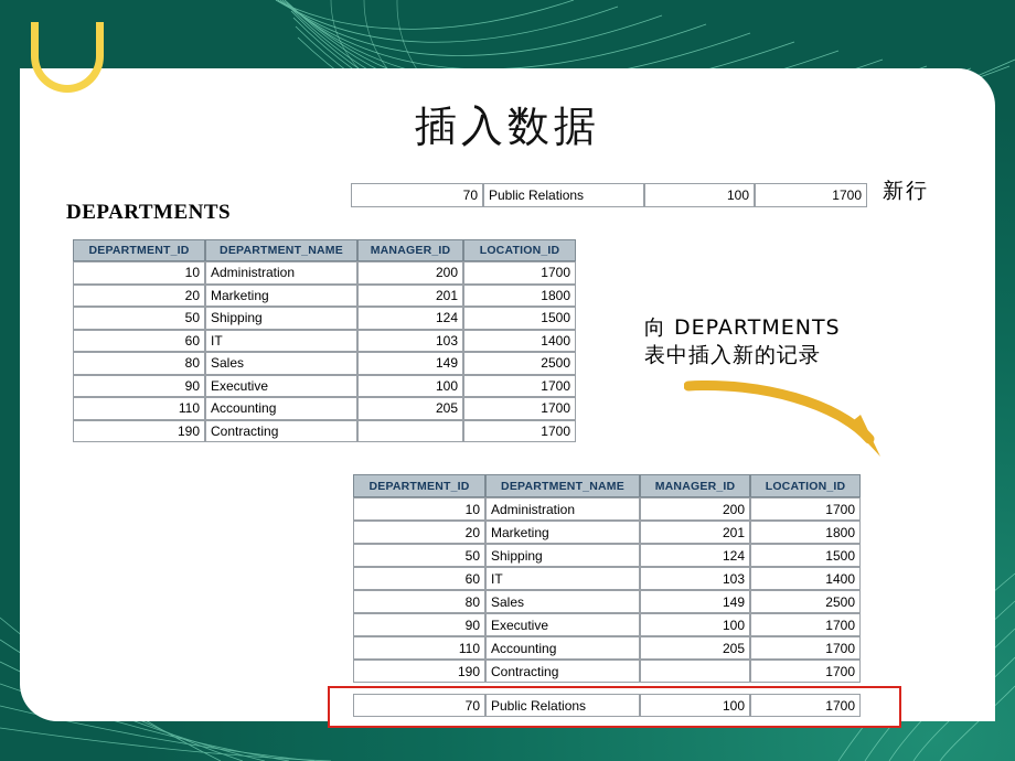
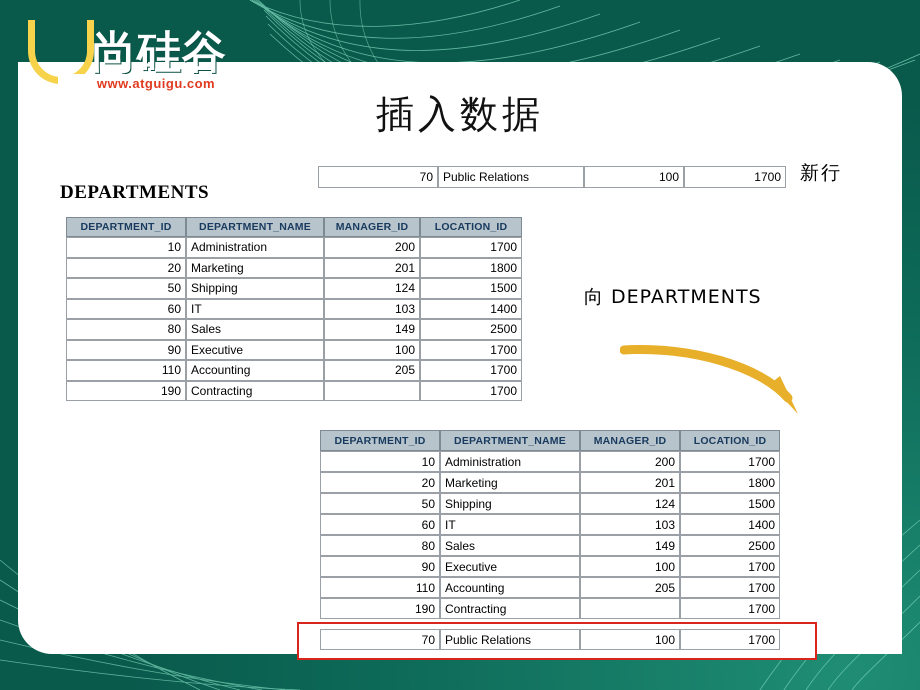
+ 尚硅谷
+ www.atguigu.com
  插入数据
  新行
  70	Public Relations	100	1700
  DEPARTMENTS
  DEPARTMENT_ID	DEPARTMENT_NAME	MANAGER_ID	LOCATION_ID
  10	Administration	200	1700
  20	Marketing	201	1800
  50	Shipping	124	1500
  60	IT	103	1400
  80	Sales	149	2500
  90	Executive	100	1700
  110	Accounting	205	1700
  190	Contracting		1700
  向 DEPARTMENTS
- 表中插入新的记录
  DEPARTMENT_ID	DEPARTMENT_NAME	MANAGER_ID	LOCATION_ID
  10	Administration	200	1700
  20	Marketing	201	1800
  50	Shipping	124	1500
  60	IT	103	1400
  80	Sales	149	2500
  90	Executive	100	1700
  110	Accounting	205	1700
  190	Contracting		1700
  70	Public Relations	100	1700
